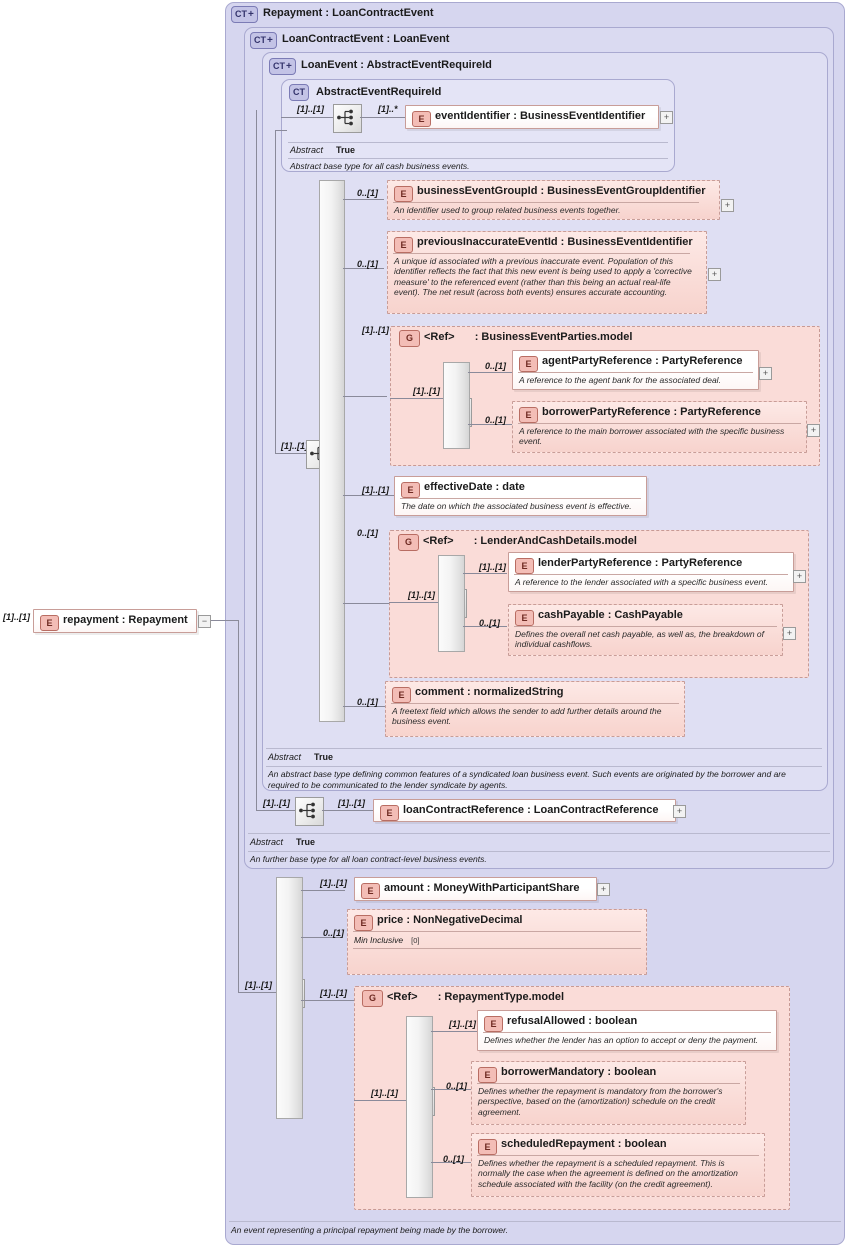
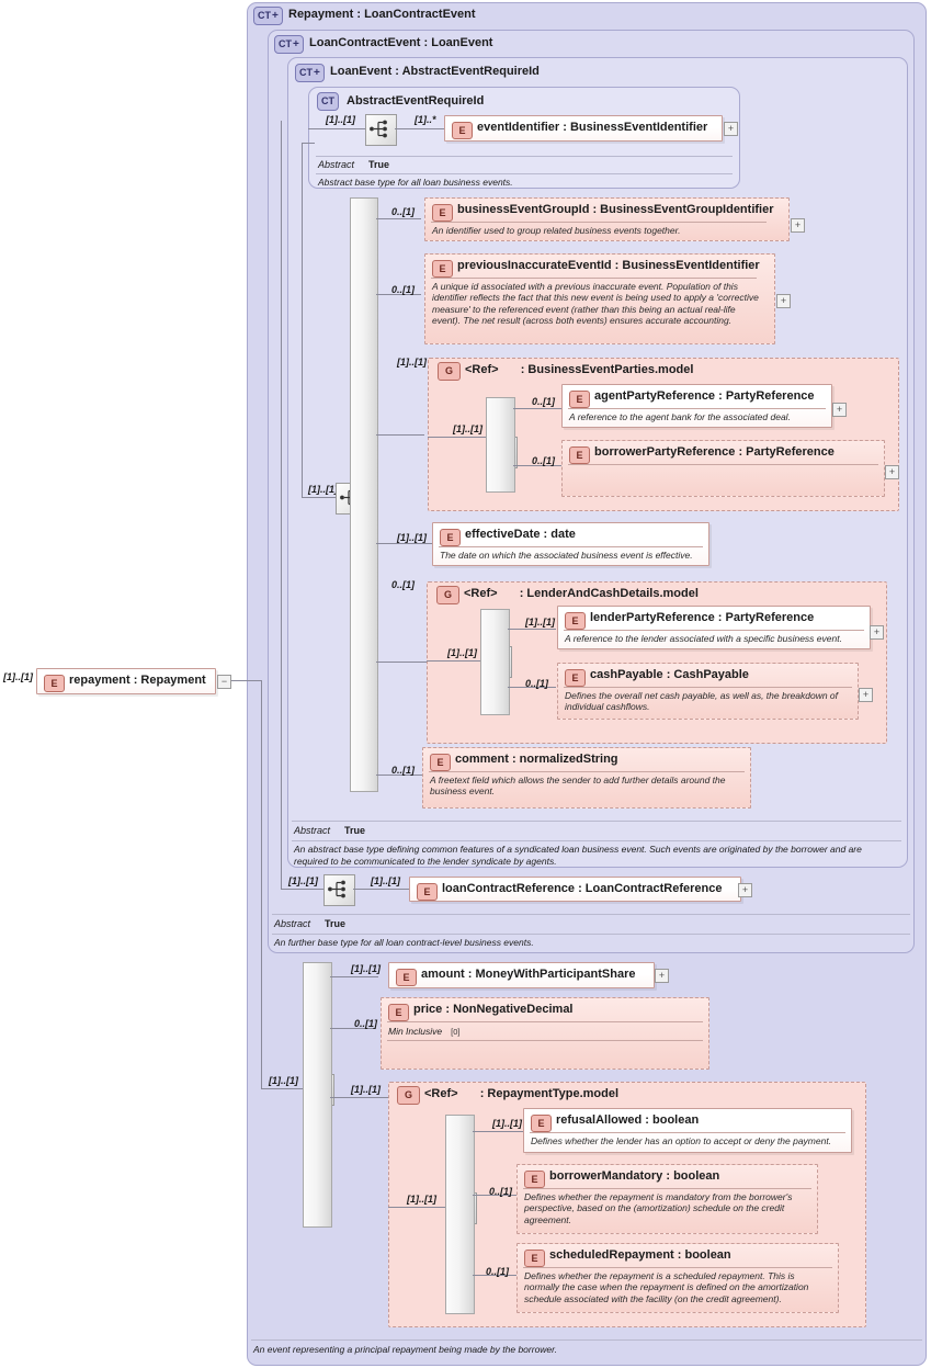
  CT
  +
  Repayment : LoanContractEvent
  An event representing a principal repayment being made by the borrower.
  CT
  +
  LoanContractEvent : LoanEvent
  Abstract
  True
  An further base type for all loan contract-level business events.
  CT
  +
  LoanEvent : AbstractEventRequireId
  Abstract
  True
  An abstract base type defining common features of a syndicated loan business event. Such events are originated by the borrower and are required to be communicated to the lender syndicate by agents.
  CT
  AbstractEventRequireId
  Abstract
  True
- Abstract base type for all cash business events.
+ Abstract base type for all loan business events.
  [1]..[1]
  [1]..*
  E
  eventIdentifier : BusinessEventIdentifier
  +
  [1]..[1
  0..[1]
  E
  businessEventGroupId : BusinessEventGroupIdentifier
  An identifier used to group related business events together.
  +
  0..[1]
  E
  previousInaccurateEventId : BusinessEventIdentifier
  A unique id associated with a previous inaccurate event. Population of this identifier reflects the fact that this new event is being used to apply a 'corrective measure' to the referenced event (rather than this being an actual real-life event). The net result (across both events) ensures accurate accounting.
  +
  [1]..[1]
  G
  <Ref> : BusinessEventParties.model
  [1]..[1]
  0..[1]
  E
  agentPartyReference : PartyReference
  A reference to the agent bank for the associated deal.
  +
  0..[1]
  E
  borrowerPartyReference : PartyReference
- A reference to the main borrower associated with the specific business event.
  +
  [1]..[1]
  E
  effectiveDate : date
  The date on which the associated business event is effective.
  0..[1]
  G
  <Ref> : LenderAndCashDetails.model
  [1]..[1]
  [1]..[1]
  E
  lenderPartyReference : PartyReference
  A reference to the lender associated with a specific business event.
  +
  0..[1]
  E
  cashPayable : CashPayable
  Defines the overall net cash payable, as well as, the breakdown of individual cashflows.
  +
  0..[1]
  E
  comment : normalizedString
  A freetext field which allows the sender to add further details around the business event.
  [1]..[1]
  [1]..[1]
  E
  loanContractReference : LoanContractReference
  +
  [1]..[1]
  [1]..[1]
  E
  amount : MoneyWithParticipantShare
  +
  0..[1]
  E
  price : NonNegativeDecimal
  Min Inclusive [0]
  [1]..[1]
  G
  <Ref> : RepaymentType.model
  [1]..[1]
  [1]..[1]
  E
  refusalAllowed : boolean
  Defines whether the lender has an option to accept or deny the payment.
  0..[1]
  E
  borrowerMandatory : boolean
  Defines whether the repayment is mandatory from the borrower's perspective, based on the (amortization) schedule on the credit agreement.
  0..[1]
  E
  scheduledRepayment : boolean
- Defines whether the repayment is a scheduled repayment. This is normally the case when the agreement is defined on the amortization schedule associated with the facility (on the credit agreement).
+ Defines whether the repayment is a scheduled repayment. This is normally the case when the repayment is defined on the amortization schedule associated with the facility (on the credit agreement).
  [1]..[1]
  E
  repayment : Repayment
  −
